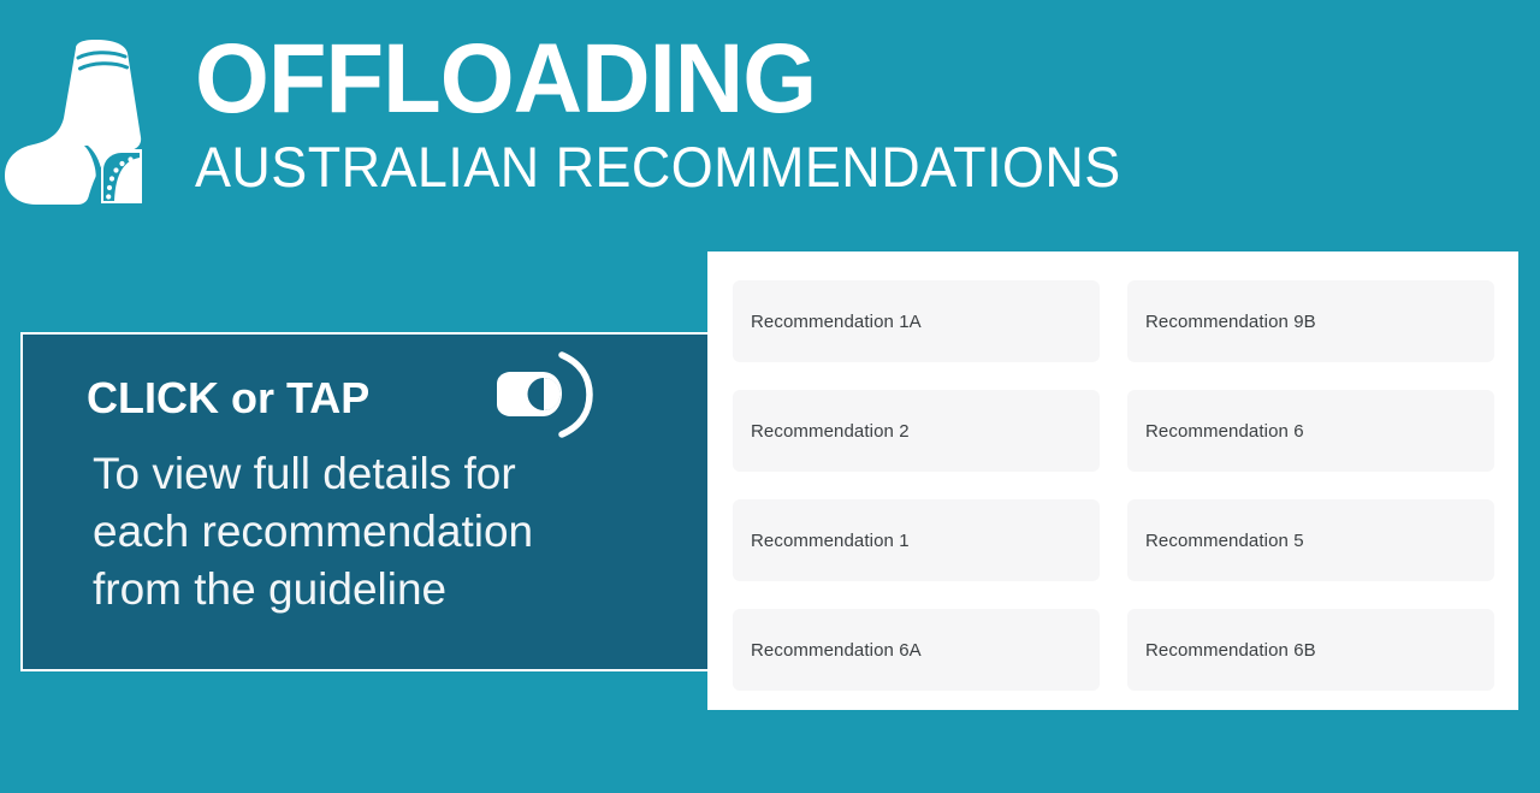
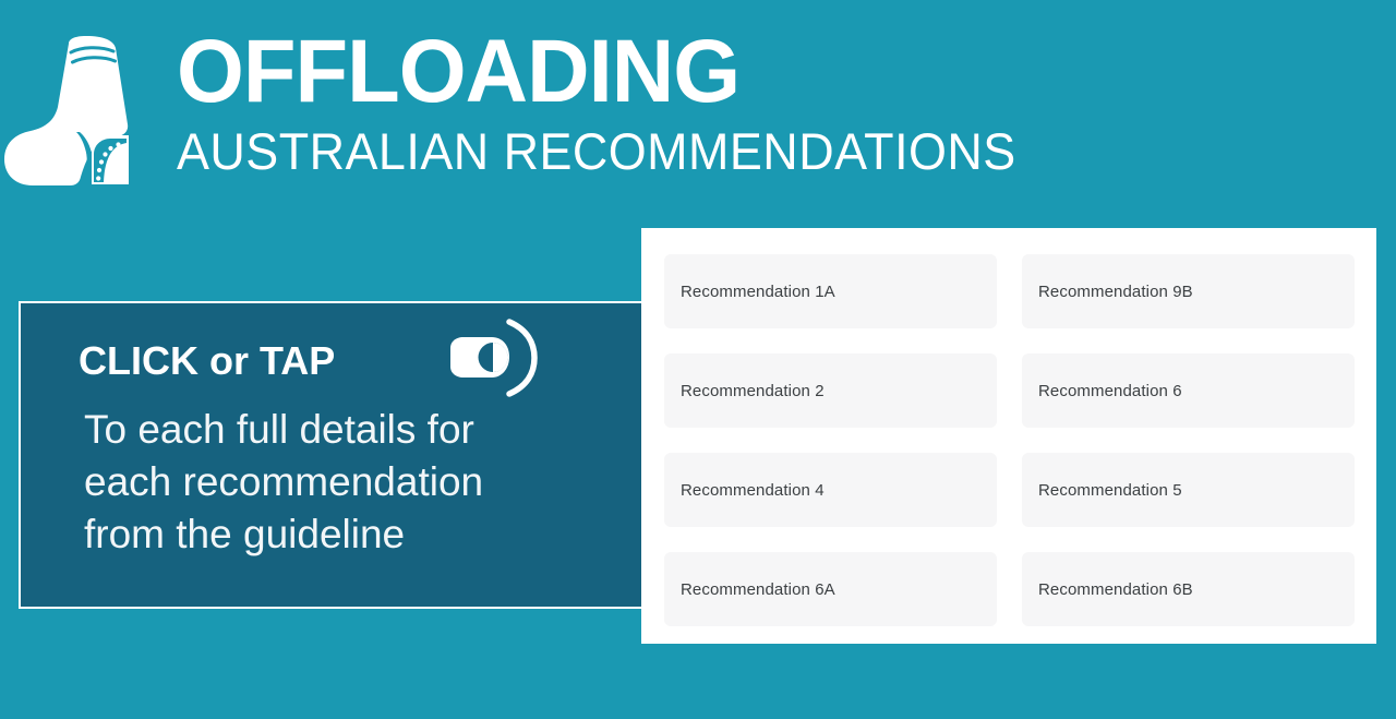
  OFFLOADING
  AUSTRALIAN RECOMMENDATIONS
  CLICK or TAP
- To view full details for
+ To each full details for
  each recommendation
  from the guideline
  Recommendation 1A
  Recommendation 9B
  Recommendation 2
  Recommendation 6
- Recommendation 1
+ Recommendation 4
  Recommendation 5
  Recommendation 6A
  Recommendation 6B
